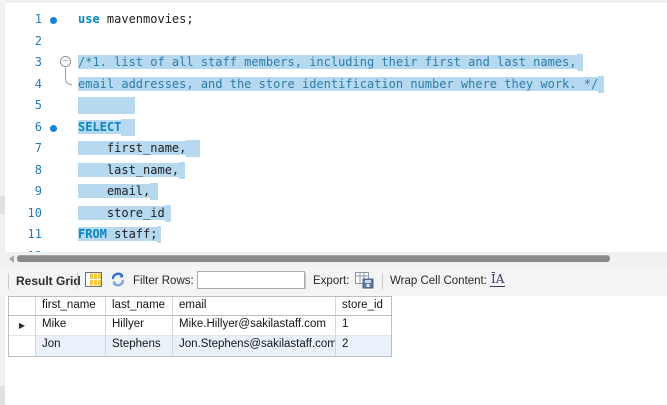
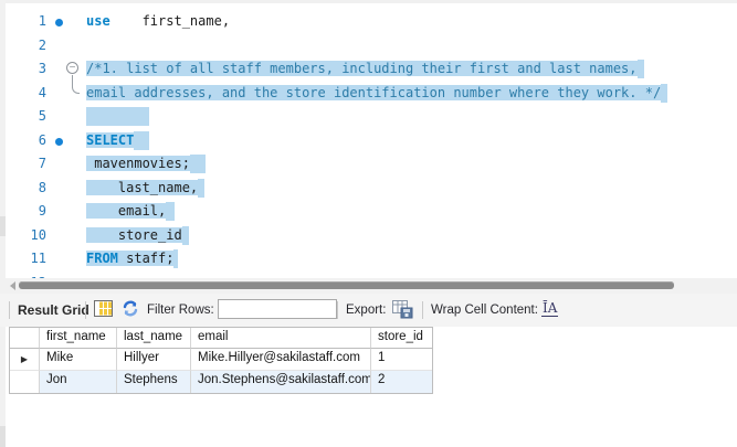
  1
- use mavenmovies;
+ use first_name,
  2
  3
  −
  /*1. list of all staff members, including their first and last names,
  4
  email addresses, and the store identification number where they work. */
  5
  6
  SELECT
  7
- first_name,
+ mavenmovies;
  8
  last_name,
  9
  email,
  10
  store_id
  11
  FROM staff;
  Result Gri
  Filter Rows:
  Export:
  Wrap Cell Content:
  ĪA
  first_name
  last_name
  email
  store_id
  ▶
  Mike
  Hillyer
  Mike.Hillyer@sakilastaff.com
  1
  Jon
  Stephens
  Jon.Stephens@sakilastaff.com
  2
